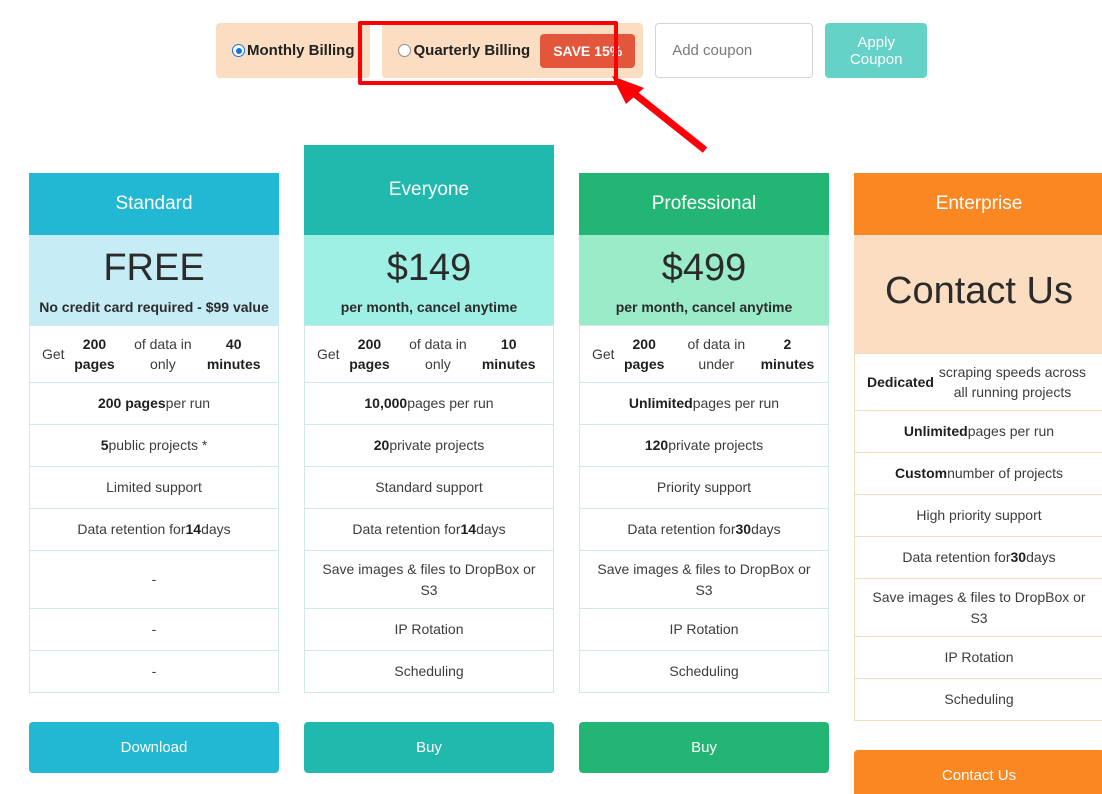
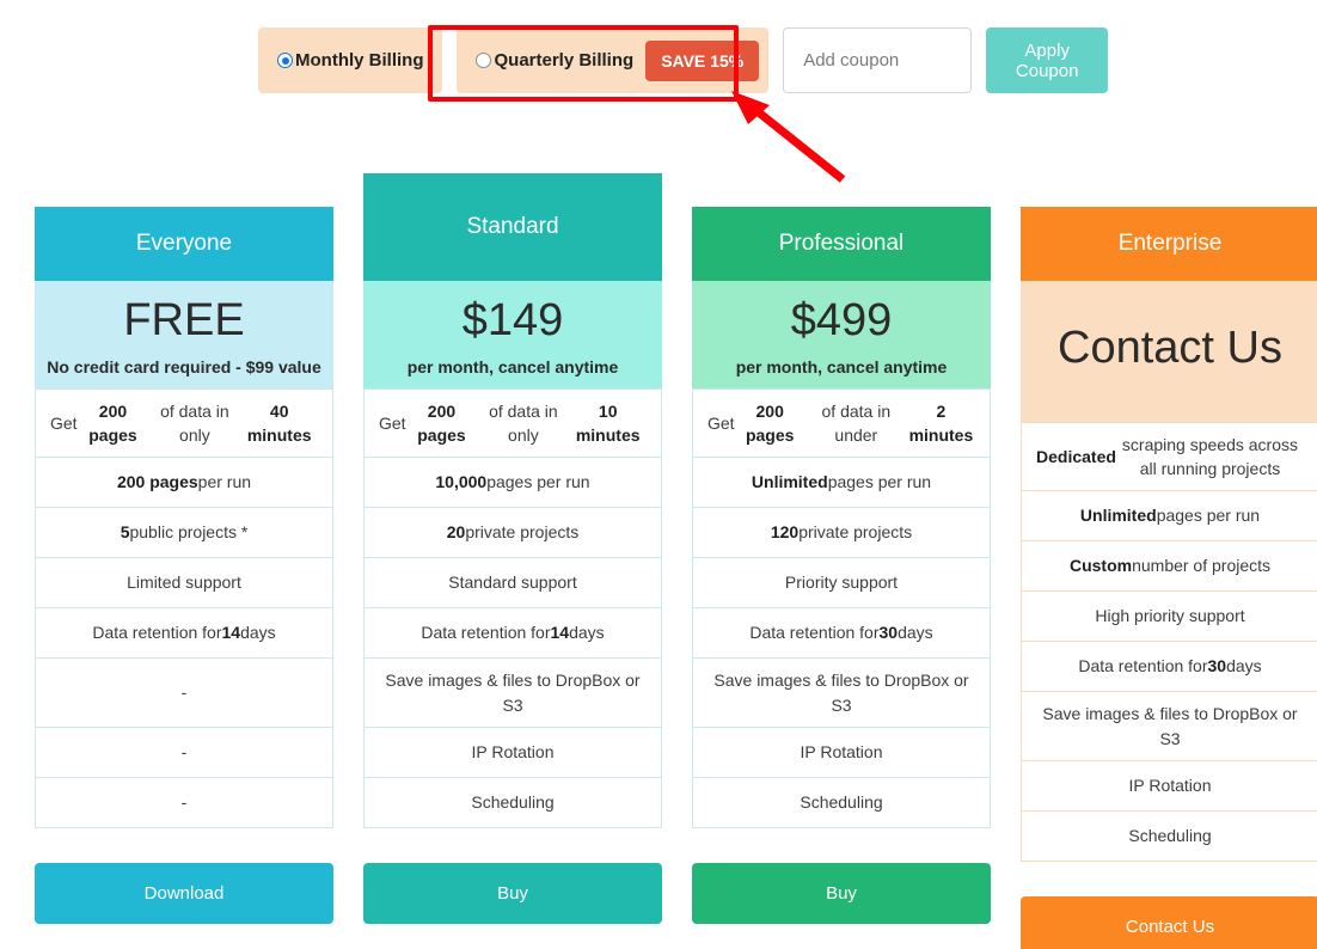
  Monthly Billing
  Quarterly Billing
  SAVE 15%
  Add coupon
  Apply Coupon
- Standard
+ Everyone
  FREE
  No credit card required - $99 value
  Get
  200 pages
  of data in only
  40 minutes
  200 pages
  per run
  5
  public projects *
  Limited support
  Data retention for
  14
  days
  -
  -
  -
  Download
- Everyone
+ Standard
  $149
  per month, cancel anytime
  Get
  200 pages
  of data in only
  10 minutes
  10,000
  pages per run
  20
  private projects
  Standard support
  Data retention for
  14
  days
  Save images & files to DropBox or S3
  IP Rotation
  Scheduling
  Buy
  Professional
  $499
  per month, cancel anytime
  Get
  200 pages
  of data in under
  2 minutes
  Unlimited
  pages per run
  120
  private projects
  Priority support
  Data retention for
  30
  days
  Save images & files to DropBox or S3
  IP Rotation
  Scheduling
  Buy
  Enterprise
  Contact Us
  Dedicated
  scraping speeds across all running projects
  Unlimited
  pages per run
  Custom
  number of projects
  High priority support
  Data retention for
  30
  days
  Save images & files to DropBox or S3
  IP Rotation
  Scheduling
  Contact Us
